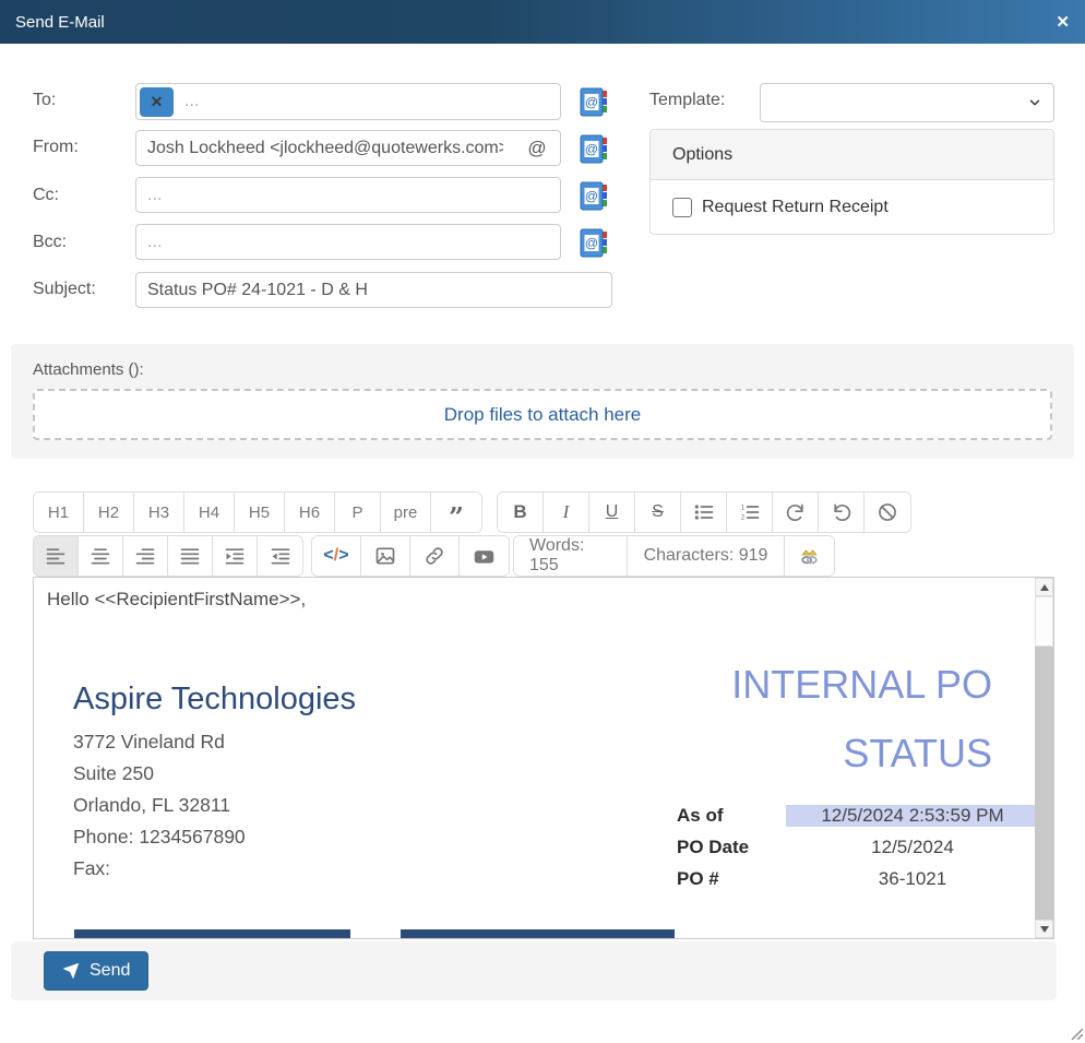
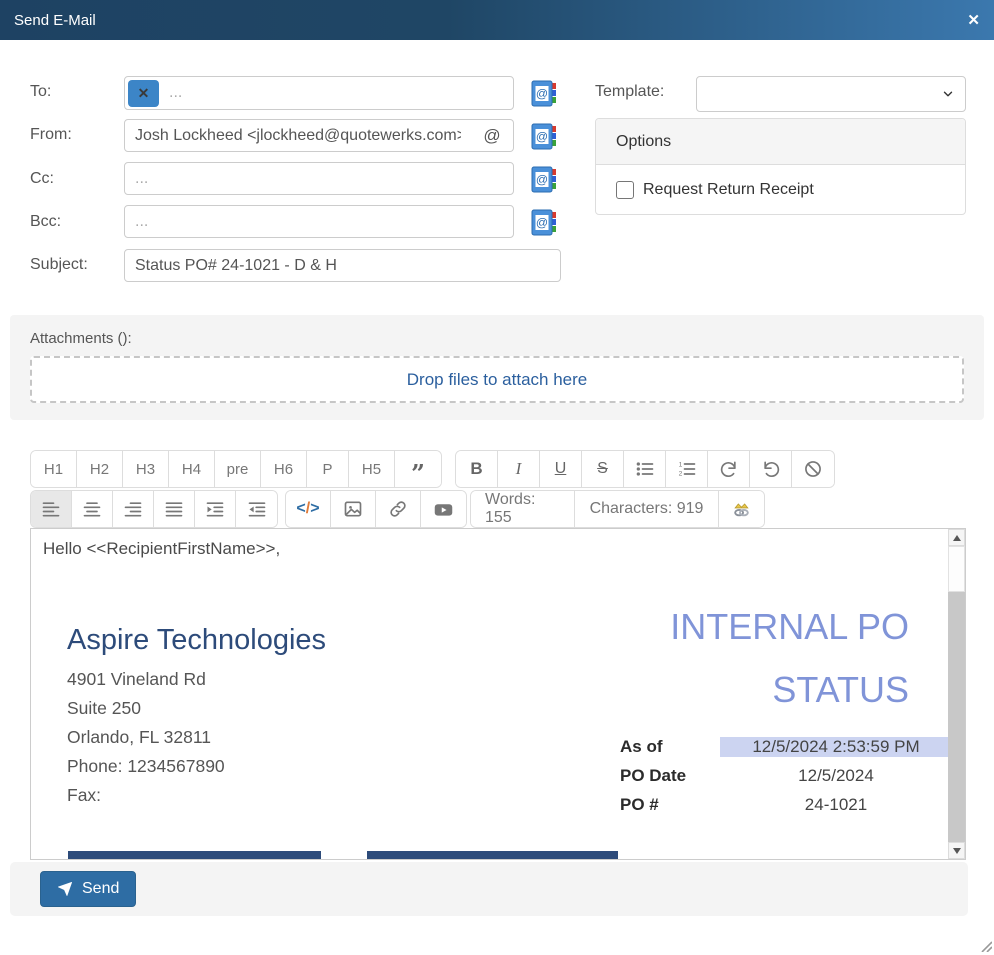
  Send E-Mail
  ✕
  To:
  ✕
  ...
  @
  From:
  Josh Lockheed <jlockheed@quotewerks.com
  @
  @
  Cc:
  ...
  @
  Bcc:
  ...
  @
  Subject:
  Status PO# 24-1021 - D & H
  Template:
  Options
  Request Return Receipt
  Attachments ():
  Drop files to attach here
  H1
  H2
  H3
  H4
- H5
+ pre
  H6
  P
- pre
+ H5
  ”
  B
  I
  U
  S
  <
  /
  >
  Words: 155
  Characters: 919
  Hello <<RecipientFirstName>>,
  Aspire Technologies
- 3772 Vineland Rd
+ 4901 Vineland Rd
  Suite 250
  Orlando, FL 32811
  Phone: 1234567890
  Fax:
  INTERNAL PO
  STATUS
  As of
  12/5/2024 2:53:59 PM
  PO Date
  12/5/2024
  PO #
- 36-1021
+ 24-1021
  Send
